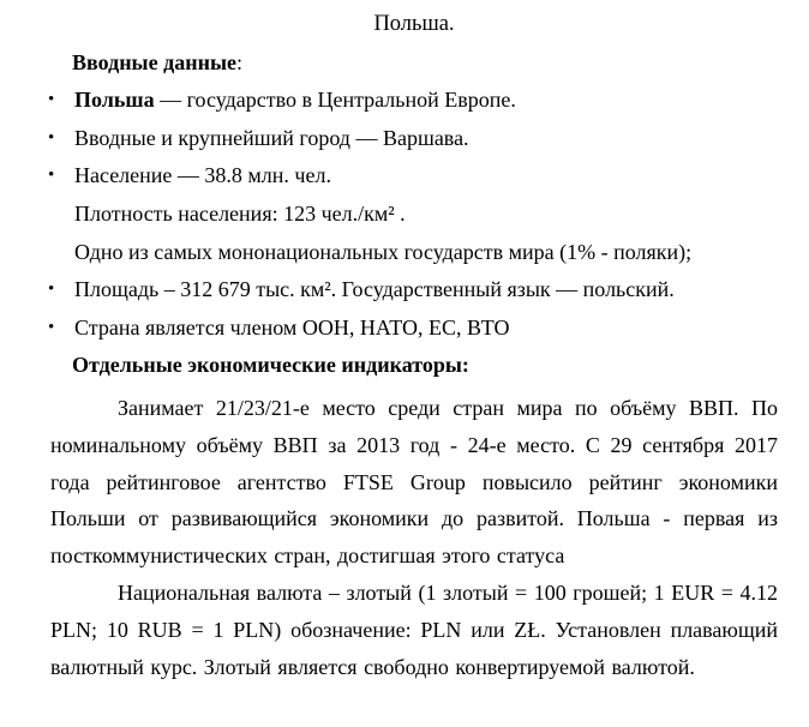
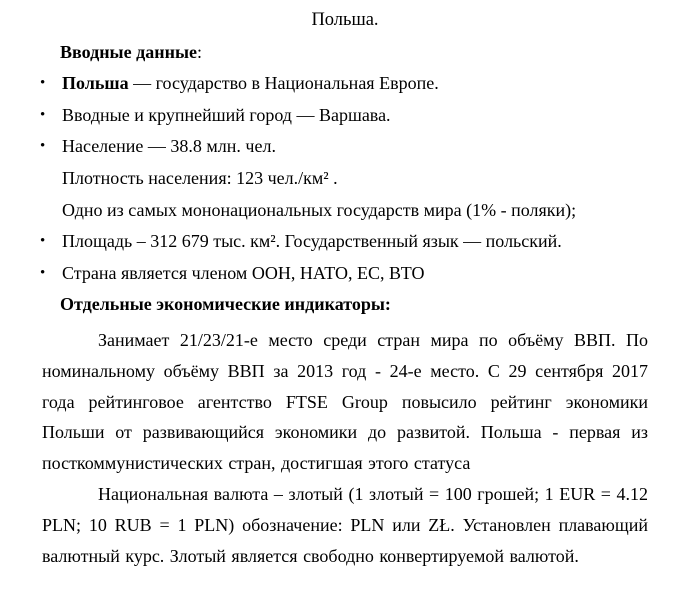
  Польша.
  Вводные данные:
  •
- Польша — государство в Центральной Европе.
+ Польша — государство в Национальная Европе.
  •
  Вводные и крупнейший город — Варшава.
  •
  Население — 38.8 млн. чел.
  Плотность населения: 123 чел./км² .
  Одно из самых мононациональных государств мира (1% - поляки);
  •
  Площадь – 312 679 тыс. км². Государственный язык — польский.
  •
  Страна является членом ООН, НАТО, ЕС, ВТО
  Отдельные экономические индикаторы:
  Занимает 21/23/21-е место среди стран мира по объёму ВВП. По номинальному объёму ВВП за 2013 год - 24-е место. С 29 сентября 2017 года рейтинговое агентство FTSE Group повысило рейтинг экономики Польши от развивающийся экономики до развитой. Польша - первая из посткоммунистических стран, достигшая этого статуса
  Национальная валюта – злотый (1 злотый = 100 грошей; 1 EUR = 4.12 PLN; 10 RUB = 1 PLN) обозначение: PLN или ZŁ. Установлен плавающий валютный курс. Злотый является свободно конвертируемой валютой.
